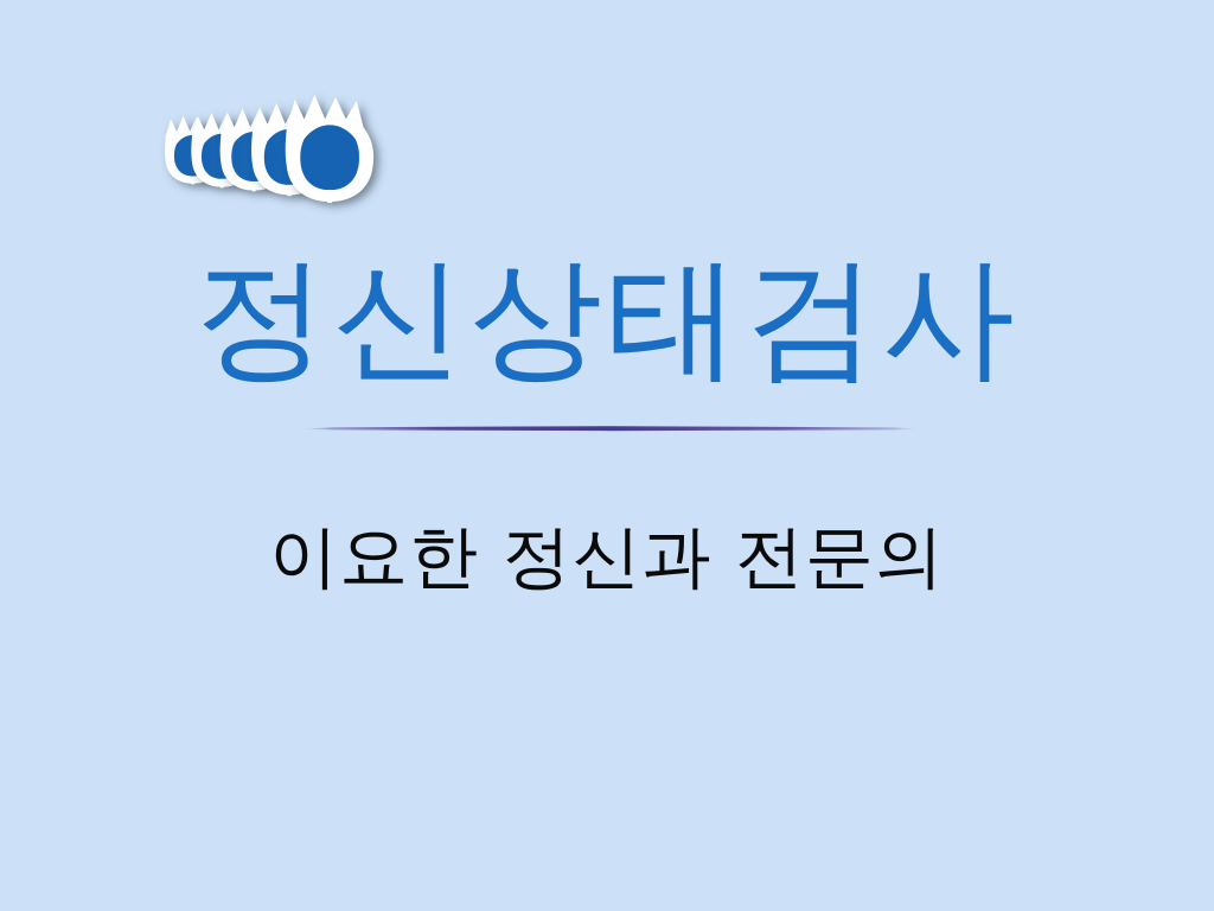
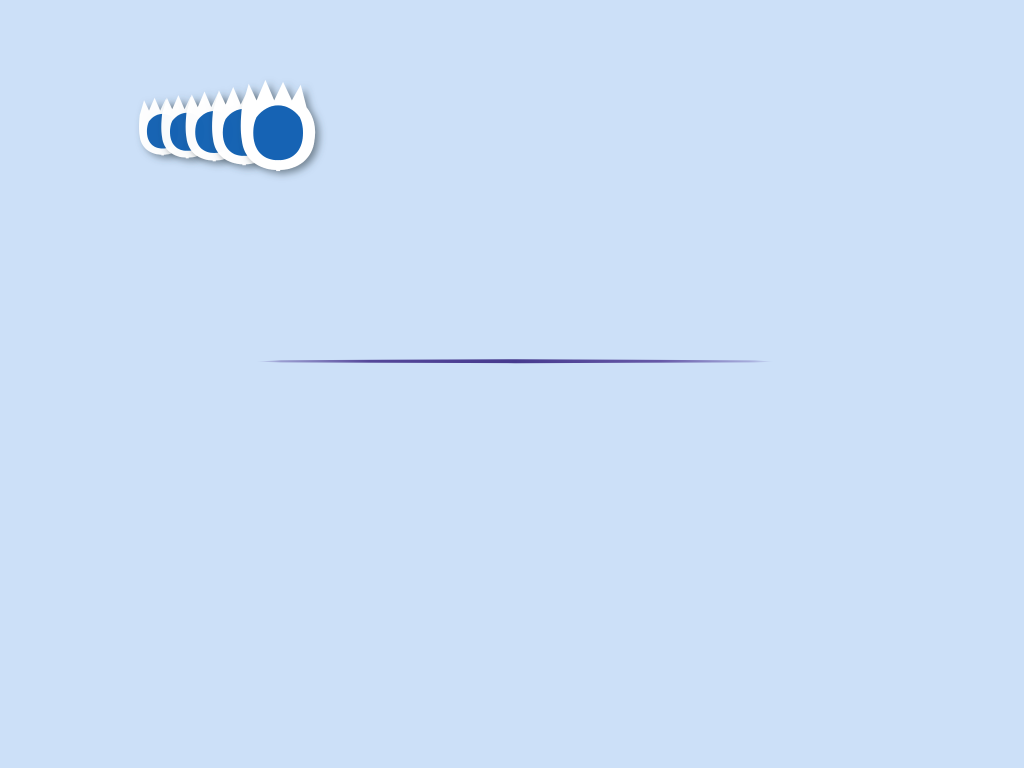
- 정신상태검사
- 이요한 정신과 전문의
